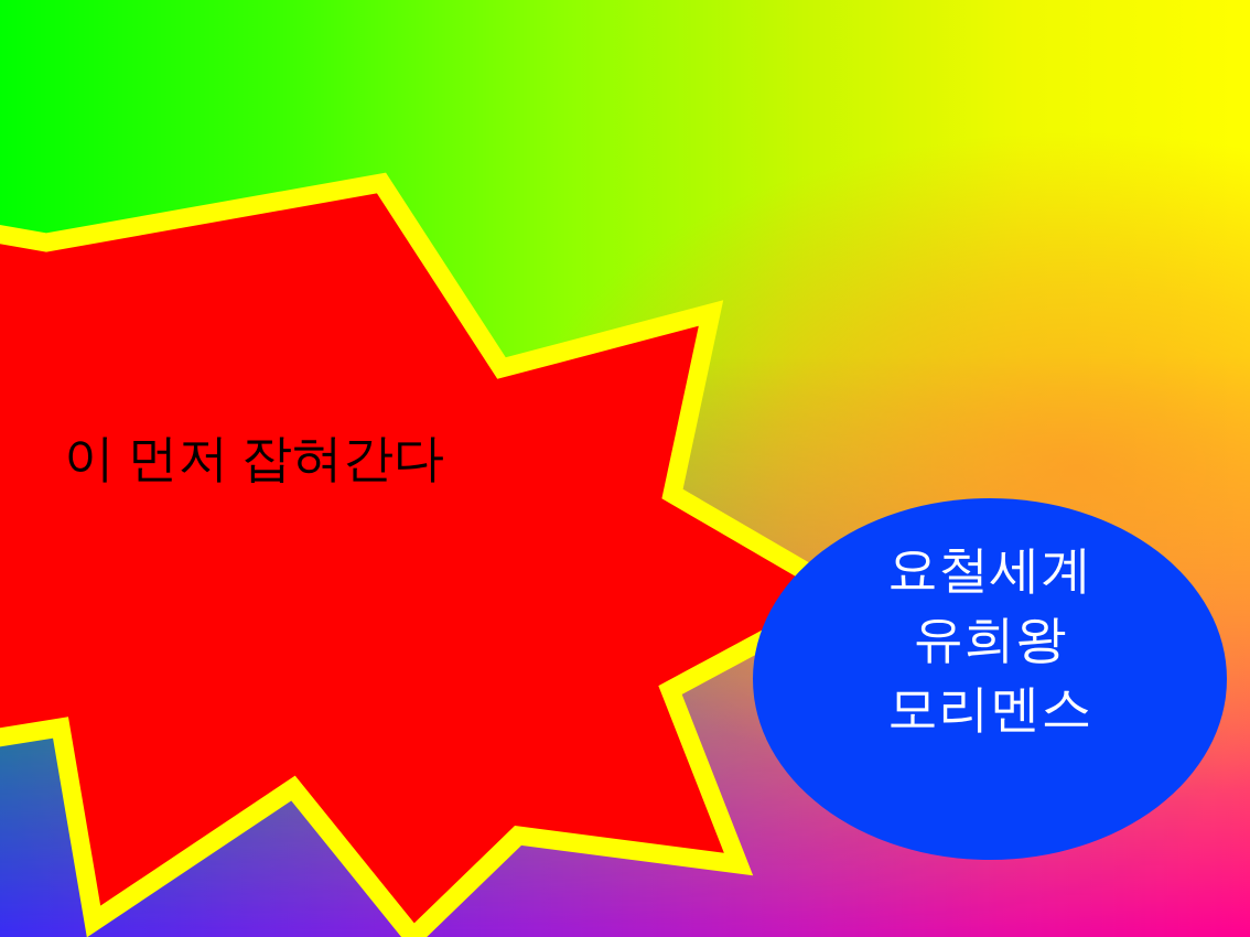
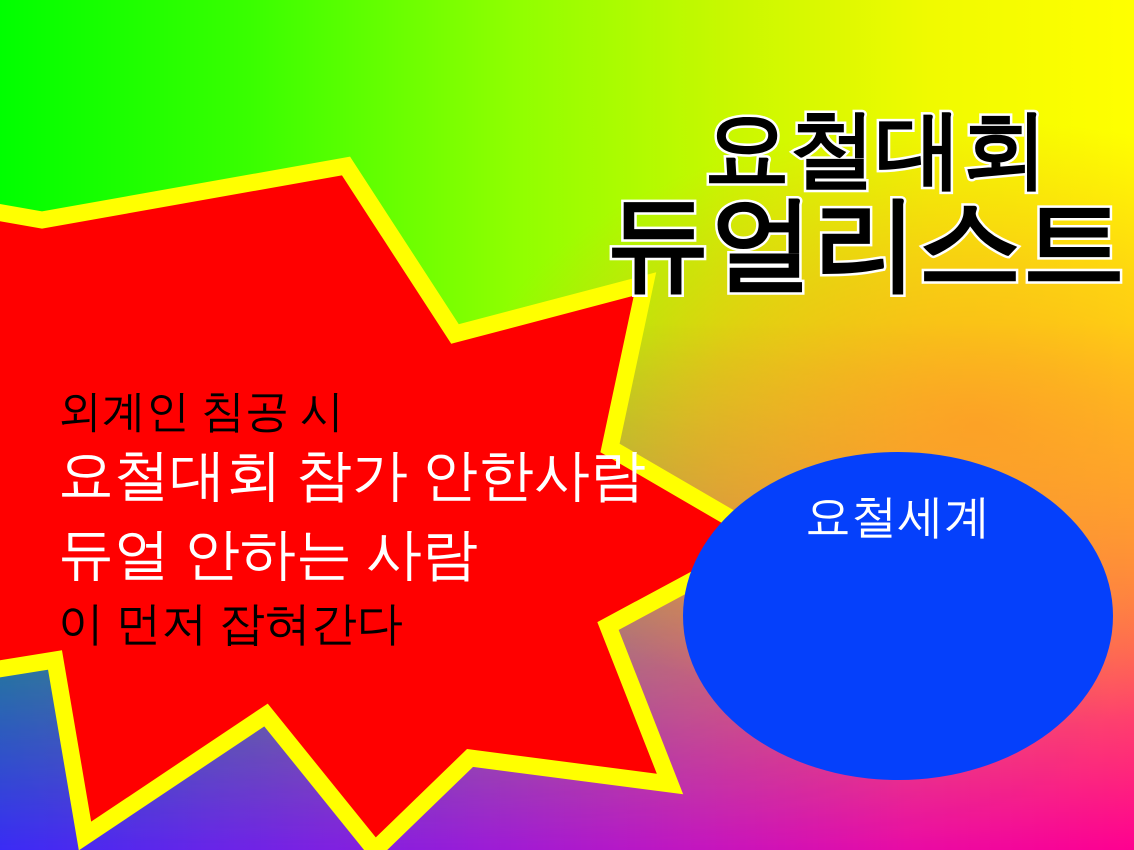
+ 요철대회
+ 듀얼리스트
+ 외계인 침공 시
+ 요철대회 참가 안한사람
+ 듀얼 안하는 사람
  이 먼저 잡혀간다
  요철세계
- 유희왕
- 모리멘스
